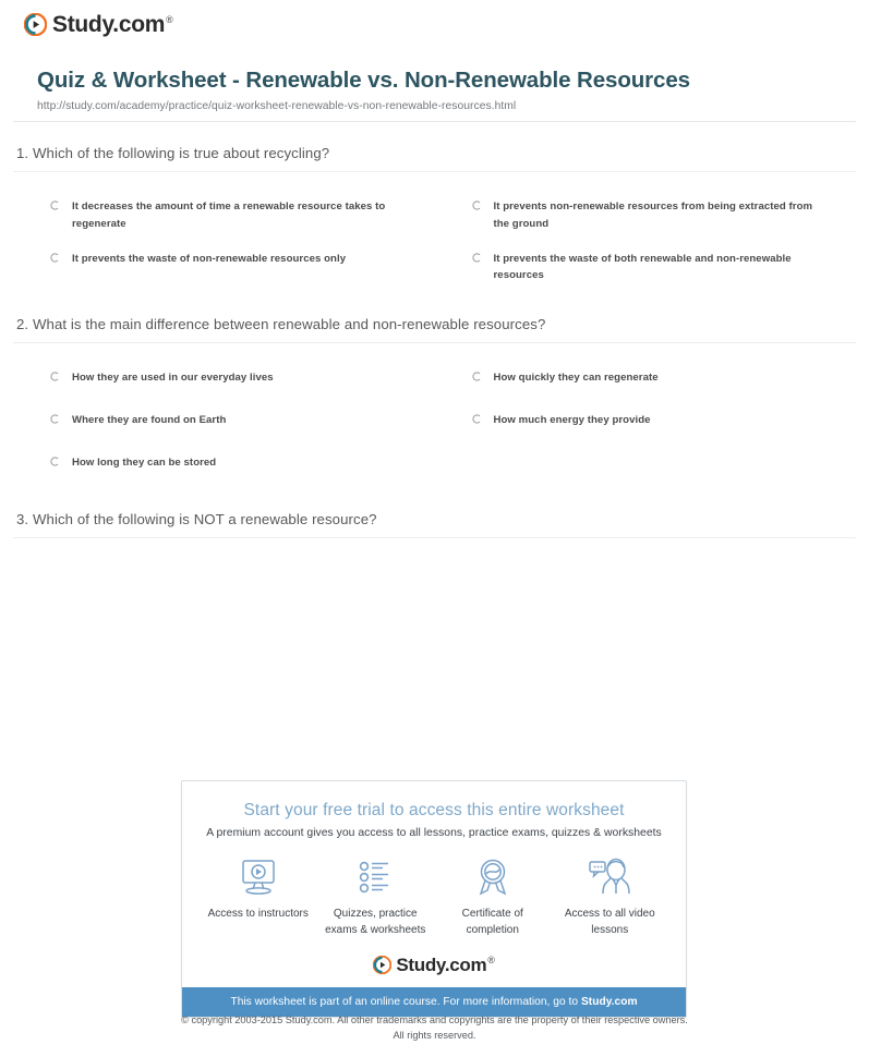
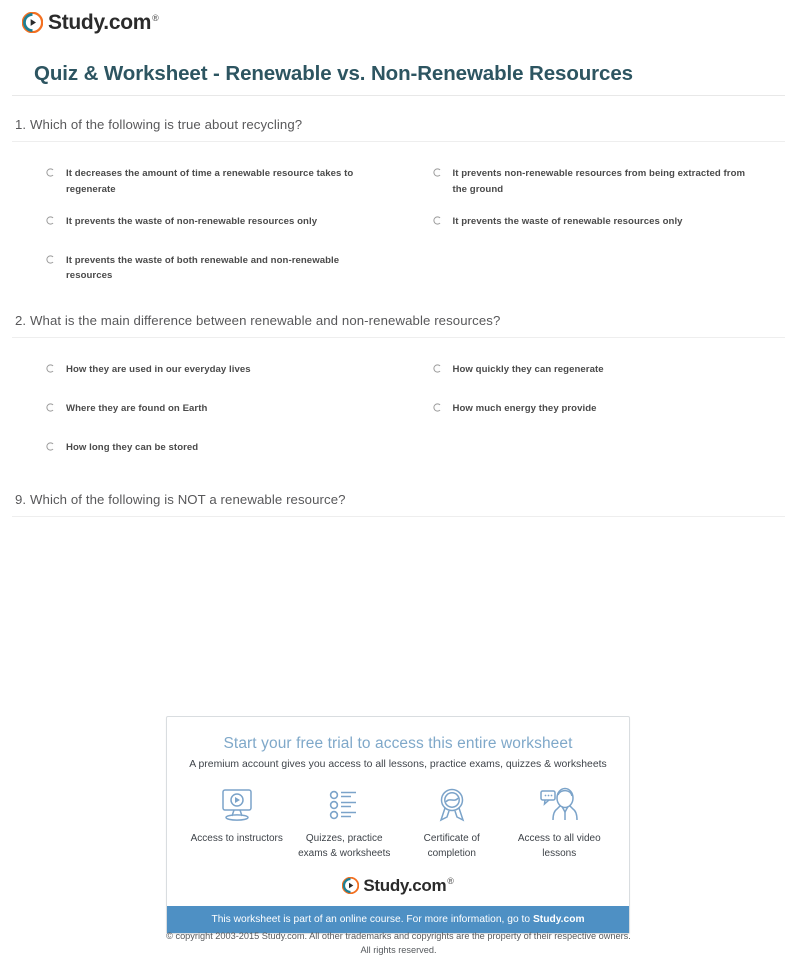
  Study.com®
  Quiz & Worksheet - Renewable vs. Non-Renewable Resources
- http://study.com/academy/practice/quiz-worksheet-renewable-vs-non-renewable-resources.html
  1. Which of the following is true about recycling?
  It decreases the amount of time a renewable resource takes to regenerate
  It prevents non-renewable resources from being extracted from the ground
  It prevents the waste of non-renewable resources only
+ It prevents the waste of renewable resources only
  It prevents the waste of both renewable and non-renewable resources
  2. What is the main difference between renewable and non-renewable resources?
  How they are used in our everyday lives
  How quickly they can regenerate
  Where they are found on Earth
  How much energy they provide
  How long they can be stored
- 3. Which of the following is NOT a renewable resource?
+ 9. Which of the following is NOT a renewable resource?
  Start your free trial to access this entire worksheet
  A premium account gives you access to all lessons, practice exams, quizzes & worksheets
  Access to instructors
  Quizzes, practice exams & worksheets
  Certificate of completion
  Access to all video lessons
  Study.com®
  This worksheet is part of an online course. For more information, go to Study.com
  © copyright 2003-2015 Study.com. All other trademarks and copyrights are the property of their respective owners.
  All rights reserved.
